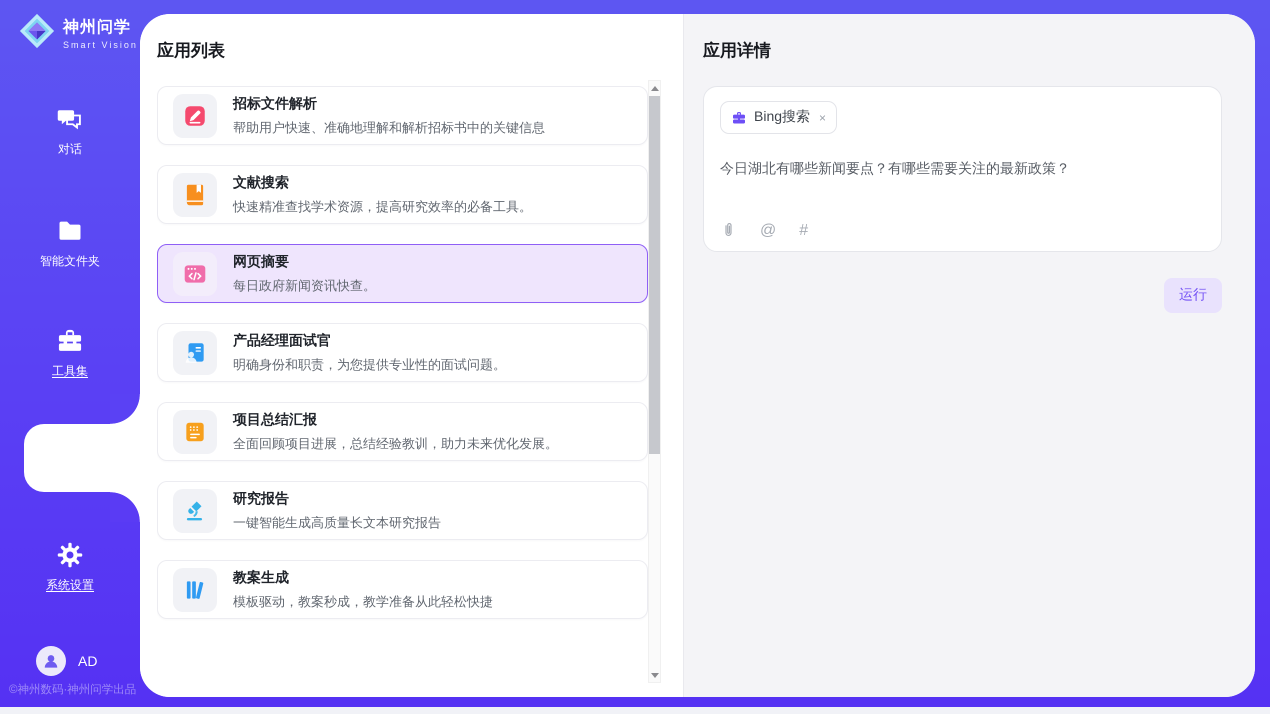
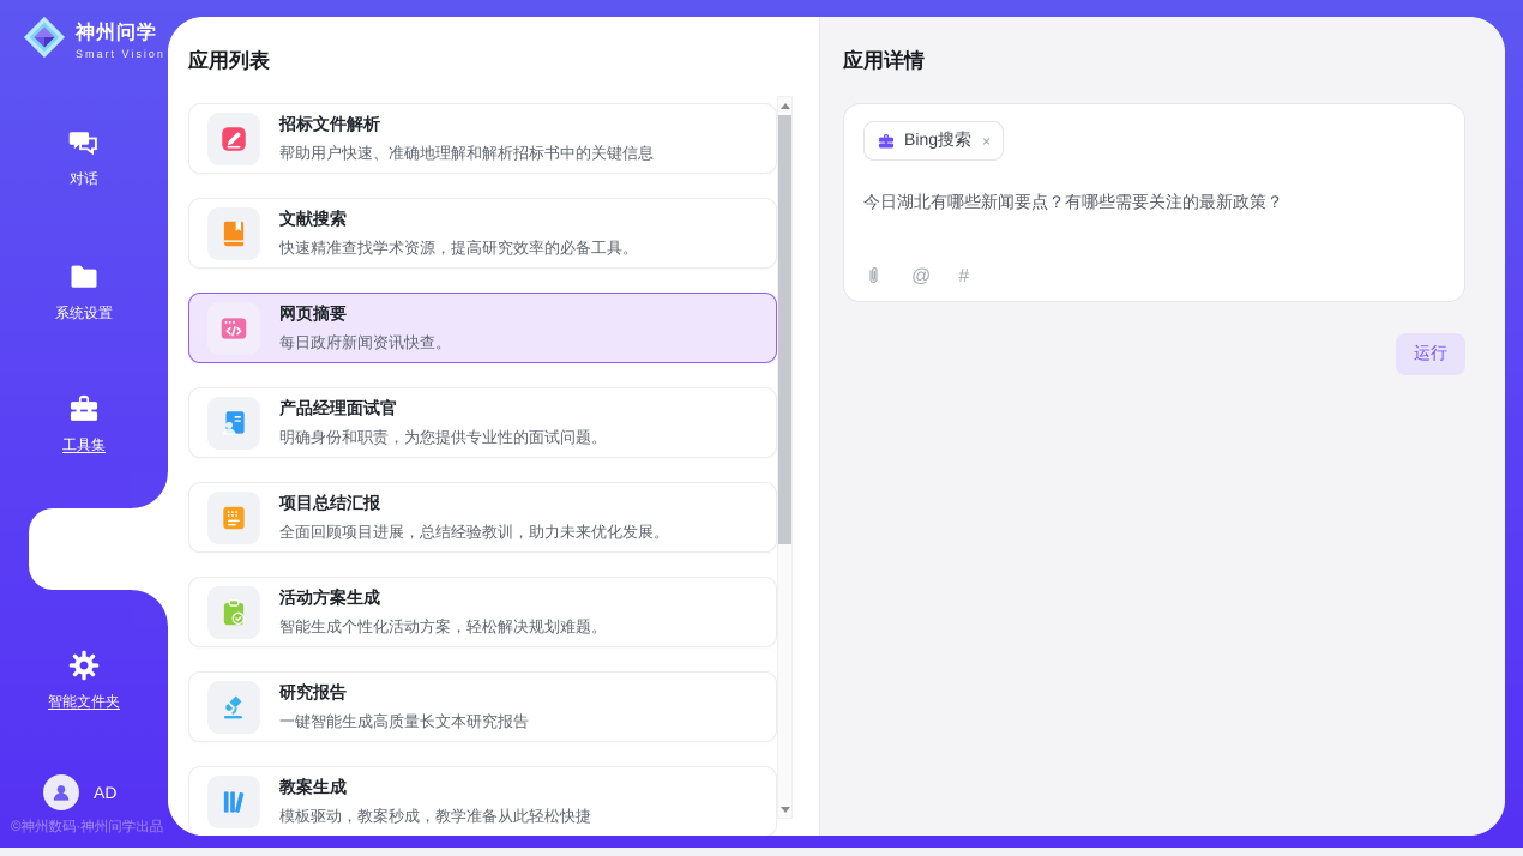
  神州问学
  Smart Vision
  对话
- 智能文件夹
+ 系统设置
  工具集
- 系统设置
+ 智能文件夹
  AD
  ©神州数码·神州问学出品
  应用列表
  招标文件解析
  帮助用户快速、准确地理解和解析招标书中的关键信息
  文献搜索
  快速精准查找学术资源，提高研究效率的必备工具。
  网页摘要
  每日政府新闻资讯快查。
  产品经理面试官
  明确身份和职责，为您提供专业性的面试问题。
  项目总结汇报
  全面回顾项目进展，总结经验教训，助力未来优化发展。
+ 活动方案生成
+ 智能生成个性化活动方案，轻松解决规划难题。
  研究报告
  一键智能生成高质量长文本研究报告
  教案生成
  模板驱动，教案秒成，教学准备从此轻松快捷
  应用详情
  Bing搜索
  ×
  今日湖北有哪些新闻要点？有哪些需要关注的最新政策？
  @
  #
  运行
